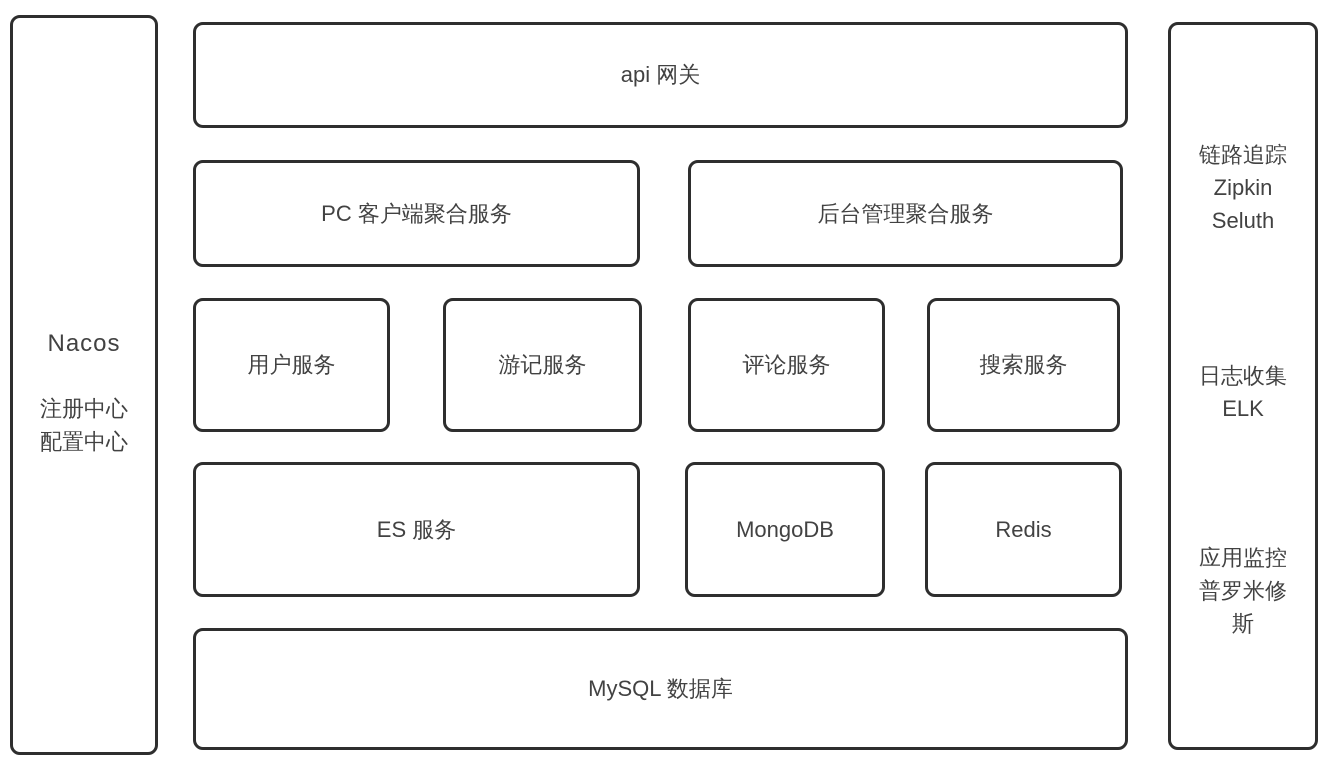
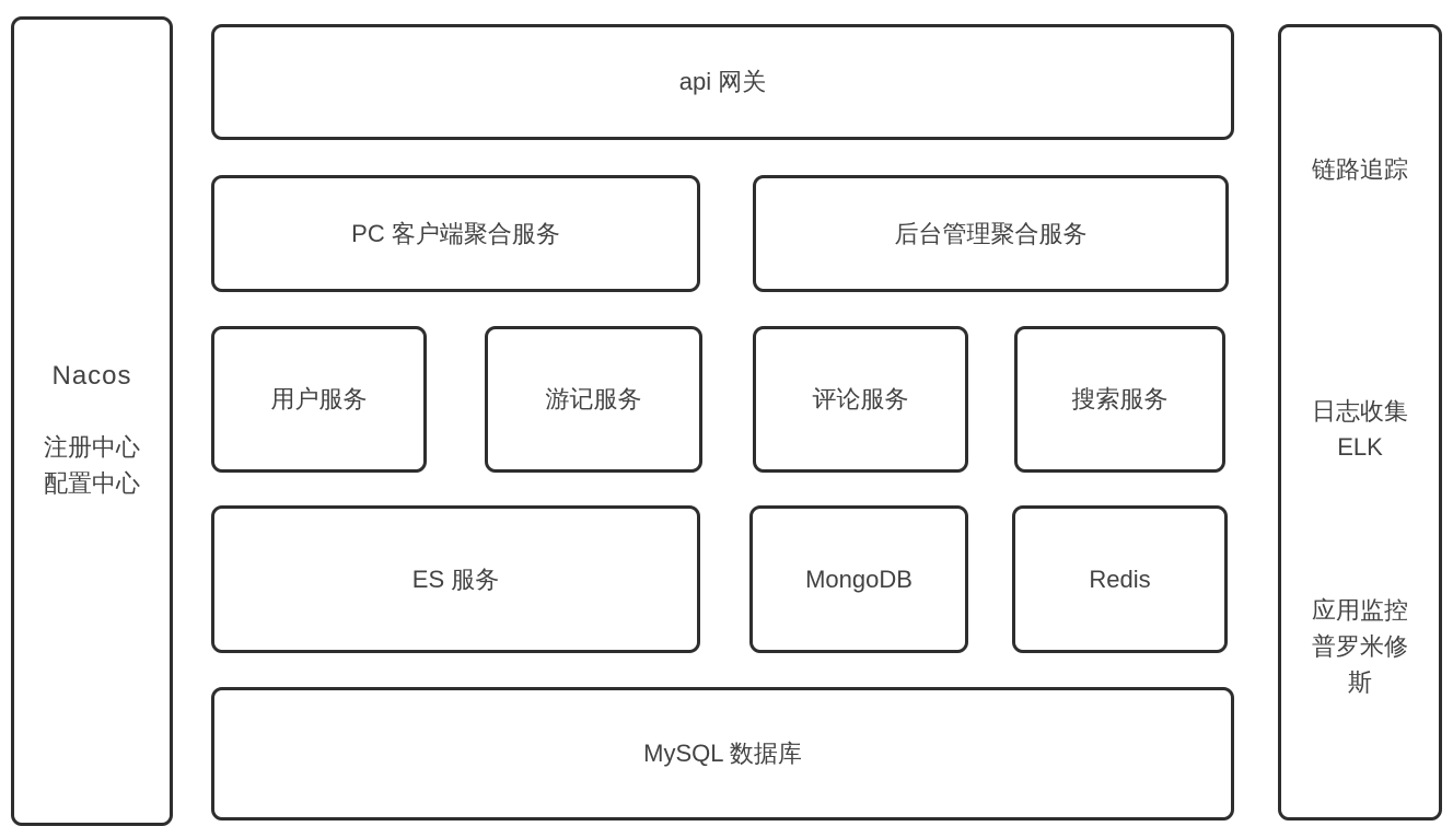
  Nacos
  注册中心
  配置中心
  api 网关
  PC 客户端聚合服务
  后台管理聚合服务
  用户服务
  游记服务
  评论服务
  搜索服务
  ES 服务
  MongoDB
  Redis
  MySQL 数据库
  链路追踪
- Zipkin
- Seluth
  日志收集
  ELK
  应用监控
  普罗米修
  斯
